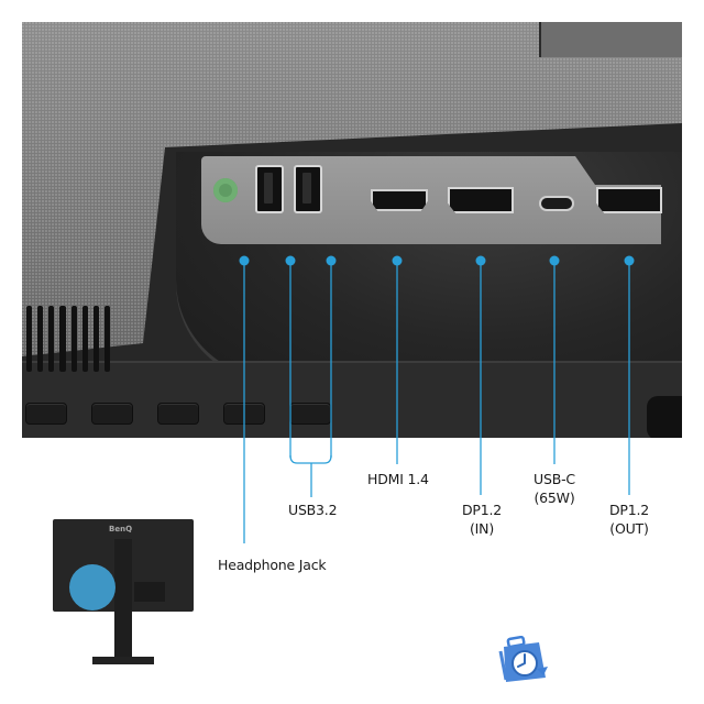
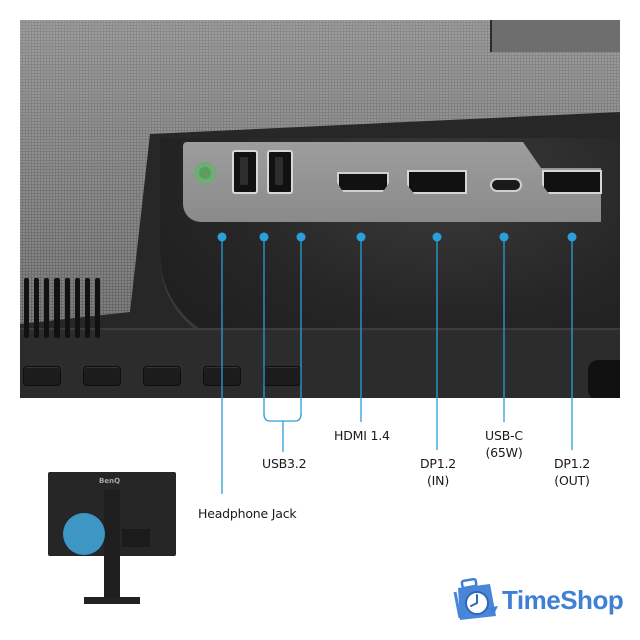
  Headphone Jack
  USB3.2
  HDMI 1.4
  DP1.2
  (IN)
  USB-C
  (65W)
  DP1.2
  (OUT)
  BenQ
+ TimeShop
